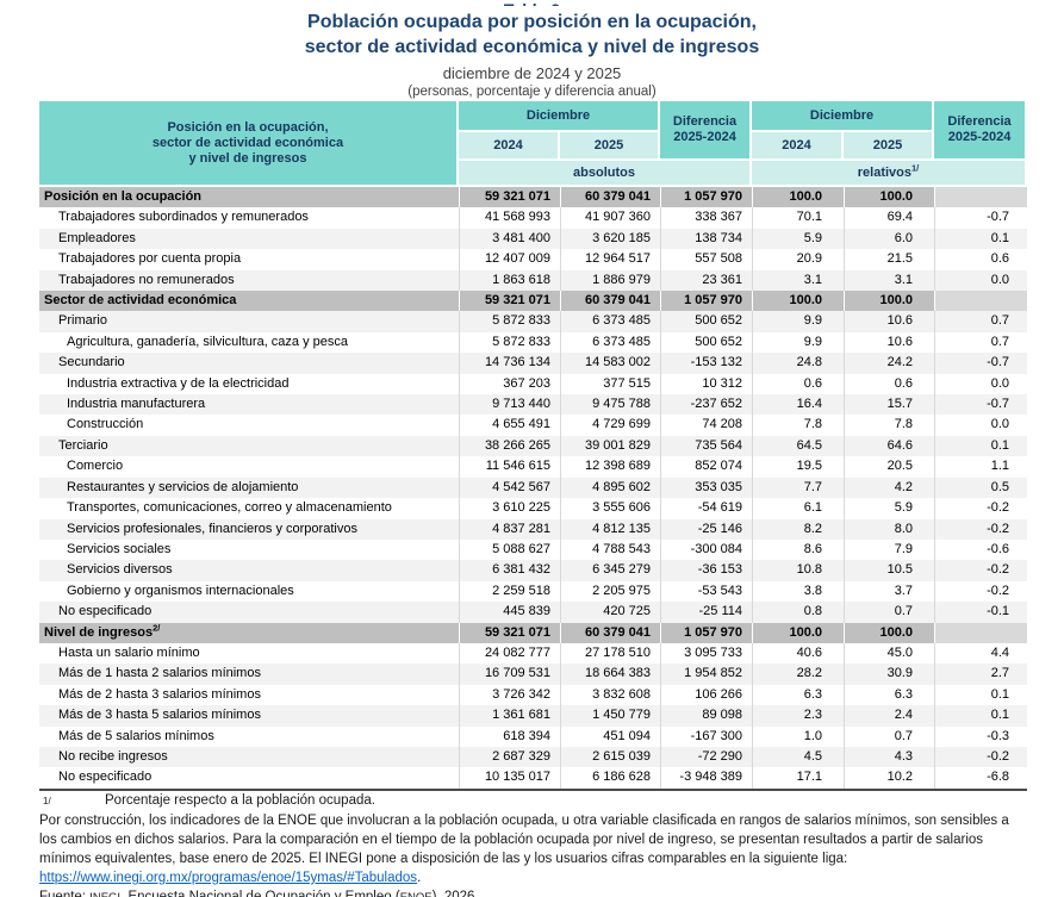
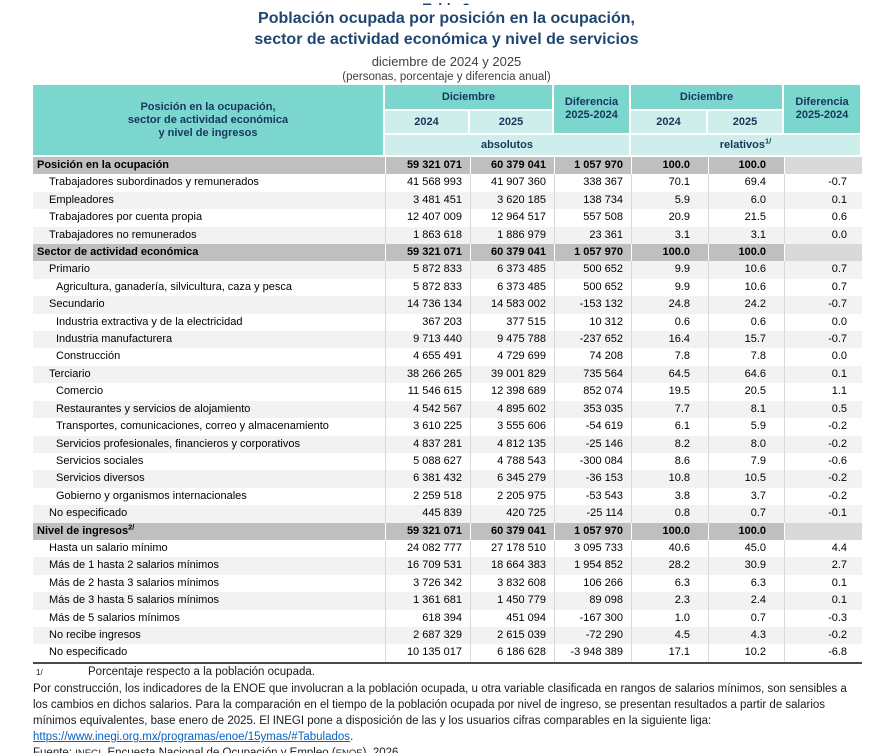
  Población ocupada por posición en la ocupación,
- sector de actividad económica y nivel de ingresos
+ sector de actividad económica y nivel de servicios
  diciembre de 2024 y 2025
  (personas, porcentaje y diferencia anual)
  Posición en la ocupación, sector de actividad económica y nivel de ingresos	Diciembre	Diferencia 2025-2024	Diciembre	Diferencia 2025-2024
  2024	2025	2024	2025
  absolutos	relativos1/
  Posición en la ocupación	59 321 071	60 379 041	1 057 970	100.0	100.0
  Trabajadores subordinados y remunerados	41 568 993	41 907 360	338 367	70.1	69.4	-0.7
- Empleadores	3 481 400	3 620 185	138 734	5.9	6.0	0.1
+ Empleadores	3 481 451	3 620 185	138 734	5.9	6.0	0.1
  Trabajadores por cuenta propia	12 407 009	12 964 517	557 508	20.9	21.5	0.6
  Trabajadores no remunerados	1 863 618	1 886 979	23 361	3.1	3.1	0.0
  Sector de actividad económica	59 321 071	60 379 041	1 057 970	100.0	100.0
  Primario	5 872 833	6 373 485	500 652	9.9	10.6	0.7
  Agricultura, ganadería, silvicultura, caza y pesca	5 872 833	6 373 485	500 652	9.9	10.6	0.7
  Secundario	14 736 134	14 583 002	-153 132	24.8	24.2	-0.7
  Industria extractiva y de la electricidad	367 203	377 515	10 312	0.6	0.6	0.0
  Industria manufacturera	9 713 440	9 475 788	-237 652	16.4	15.7	-0.7
  Construcción	4 655 491	4 729 699	74 208	7.8	7.8	0.0
  Terciario	38 266 265	39 001 829	735 564	64.5	64.6	0.1
  Comercio	11 546 615	12 398 689	852 074	19.5	20.5	1.1
- Restaurantes y servicios de alojamiento	4 542 567	4 895 602	353 035	7.7	4.2	0.5
+ Restaurantes y servicios de alojamiento	4 542 567	4 895 602	353 035	7.7	8.1	0.5
  Transportes, comunicaciones, correo y almacenamiento	3 610 225	3 555 606	-54 619	6.1	5.9	-0.2
  Servicios profesionales, financieros y corporativos	4 837 281	4 812 135	-25 146	8.2	8.0	-0.2
  Servicios sociales	5 088 627	4 788 543	-300 084	8.6	7.9	-0.6
  Servicios diversos	6 381 432	6 345 279	-36 153	10.8	10.5	-0.2
  Gobierno y organismos internacionales	2 259 518	2 205 975	-53 543	3.8	3.7	-0.2
  No especificado	445 839	420 725	-25 114	0.8	0.7	-0.1
  Nivel de ingresos2/	59 321 071	60 379 041	1 057 970	100.0	100.0
  Hasta un salario mínimo	24 082 777	27 178 510	3 095 733	40.6	45.0	4.4
  Más de 1 hasta 2 salarios mínimos	16 709 531	18 664 383	1 954 852	28.2	30.9	2.7
  Más de 2 hasta 3 salarios mínimos	3 726 342	3 832 608	106 266	6.3	6.3	0.1
  Más de 3 hasta 5 salarios mínimos	1 361 681	1 450 779	89 098	2.3	2.4	0.1
  Más de 5 salarios mínimos	618 394	451 094	-167 300	1.0	0.7	-0.3
  No recibe ingresos	2 687 329	2 615 039	-72 290	4.5	4.3	-0.2
  No especificado	10 135 017	6 186 628	-3 948 389	17.1	10.2	-6.8
  1/
  Porcentaje respecto a la población ocupada.
  Por construcción, los indicadores de la ENOE que involucran a la población ocupada, u otra variable clasificada en rangos de salarios mínimos, son sensibles a los cambios en dichos salarios. Para la comparación en el tiempo de la población ocupada por nivel de ingreso, se presentan resultados a partir de salarios mínimos equivalentes, base enero de 2025. El INEGI pone a disposición de las y los usuarios cifras comparables en la siguiente liga: https://www.inegi.org.mx/programas/enoe/15ymas/#Tabulados.
